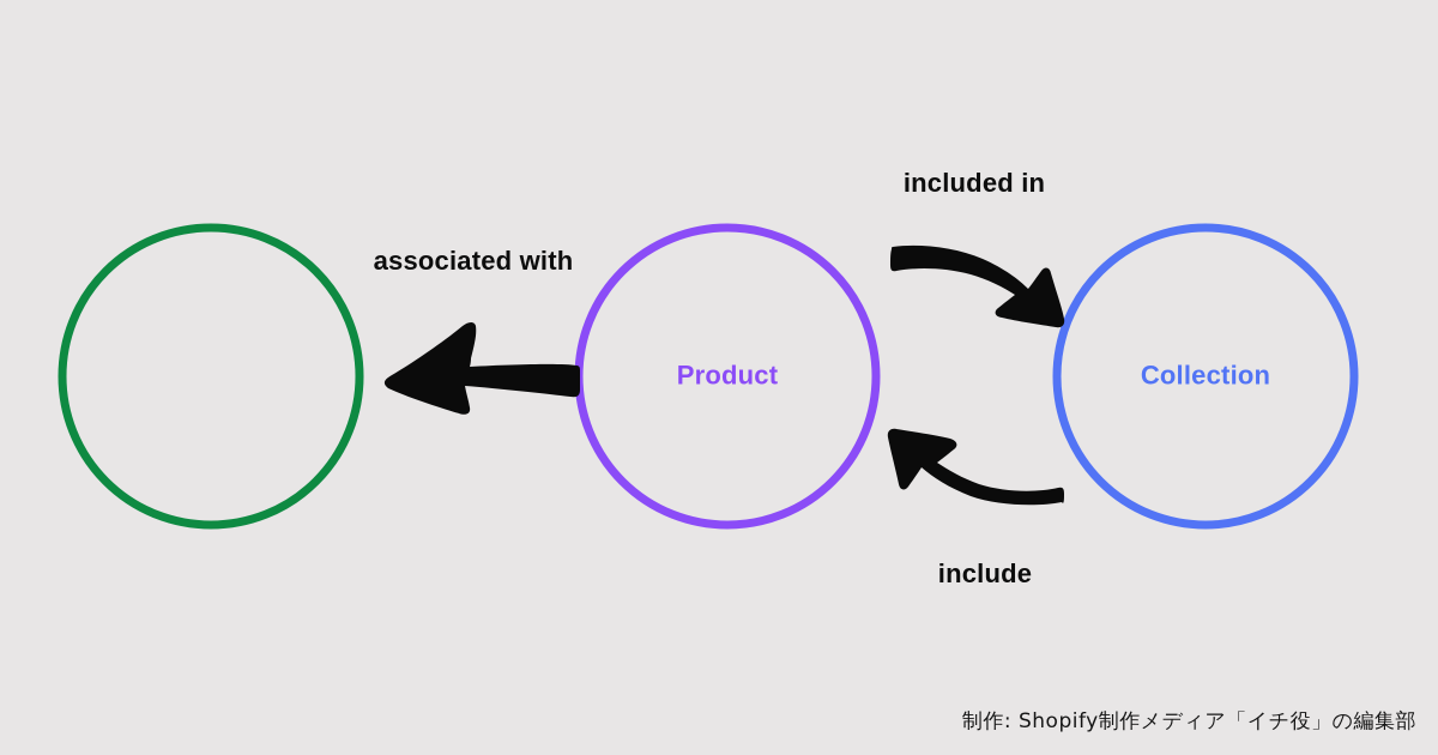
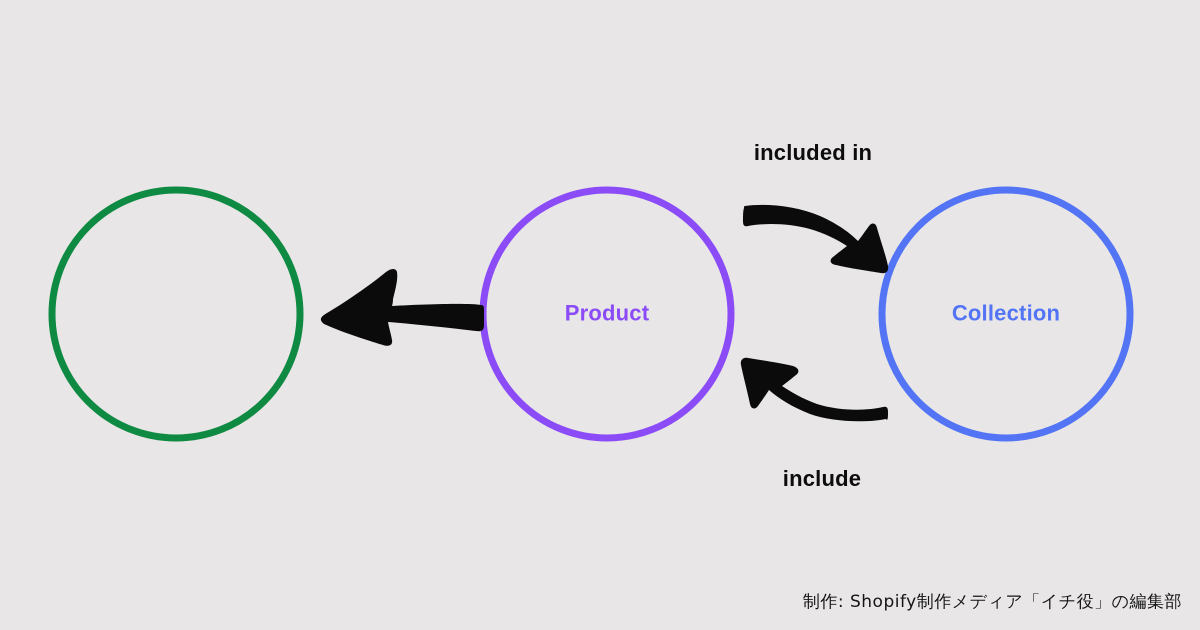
  Product
  Collection
- associated with
  included in
  include
  制作: Shopify制作メディア「イチ役」の編集部
